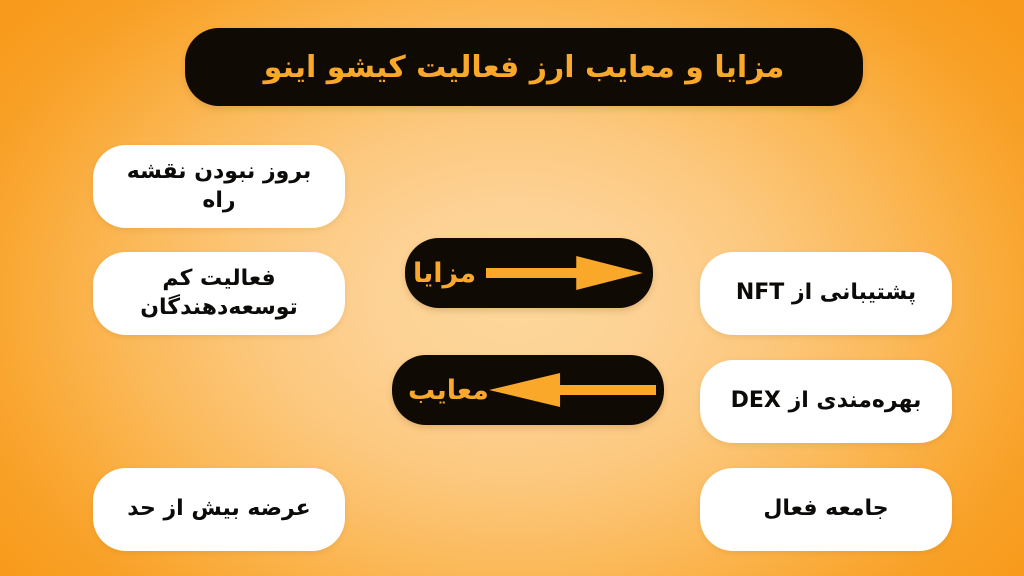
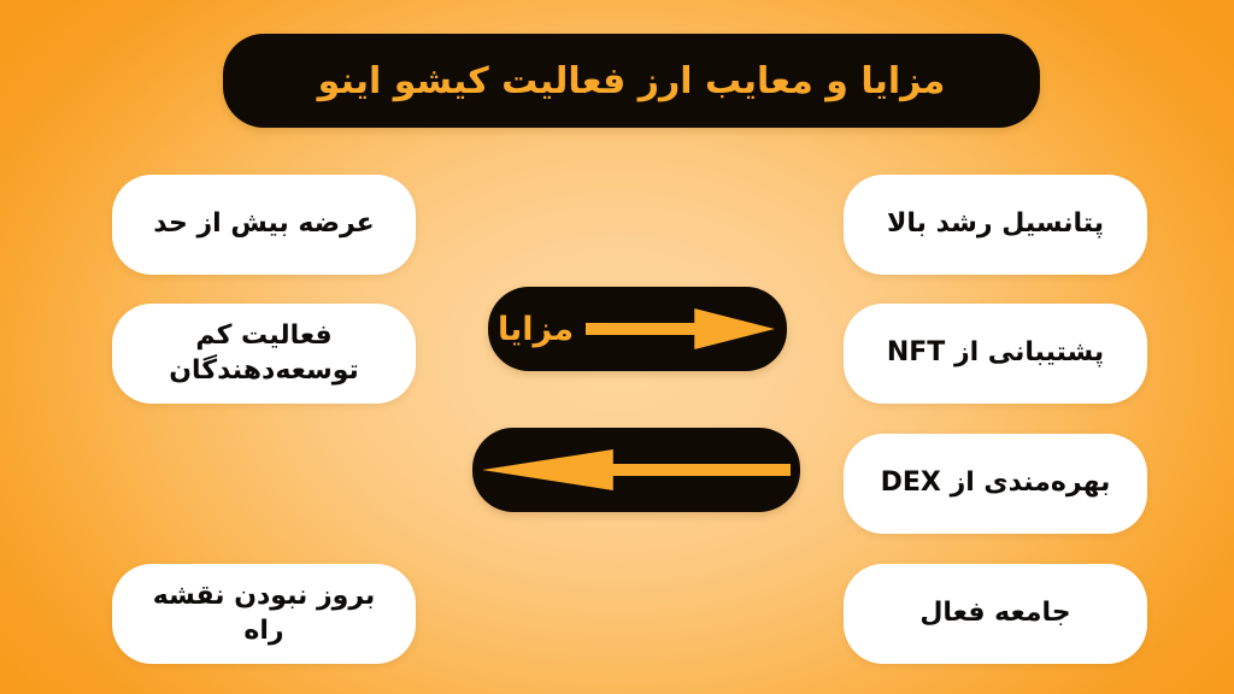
  مزایا و معایب ارز فعالیت کیشو اینو
- بروز نبودن نقشه راه
+ عرضه بیش از حد
  فعالیت کم
  توسعه‌دهندگان
- عرضه بیش از حد
+ بروز نبودن نقشه راه
+ پتانسیل رشد بالا
  پشتیبانی از NFT
  بهره‌مندی از DEX
  جامعه فعال
  مزایا
- معایب
